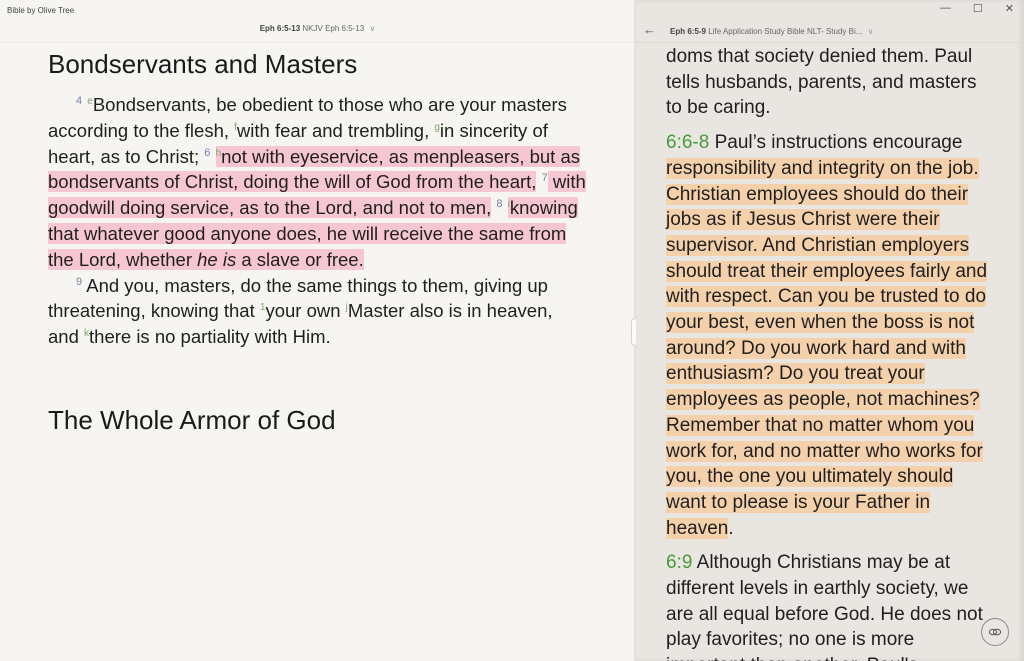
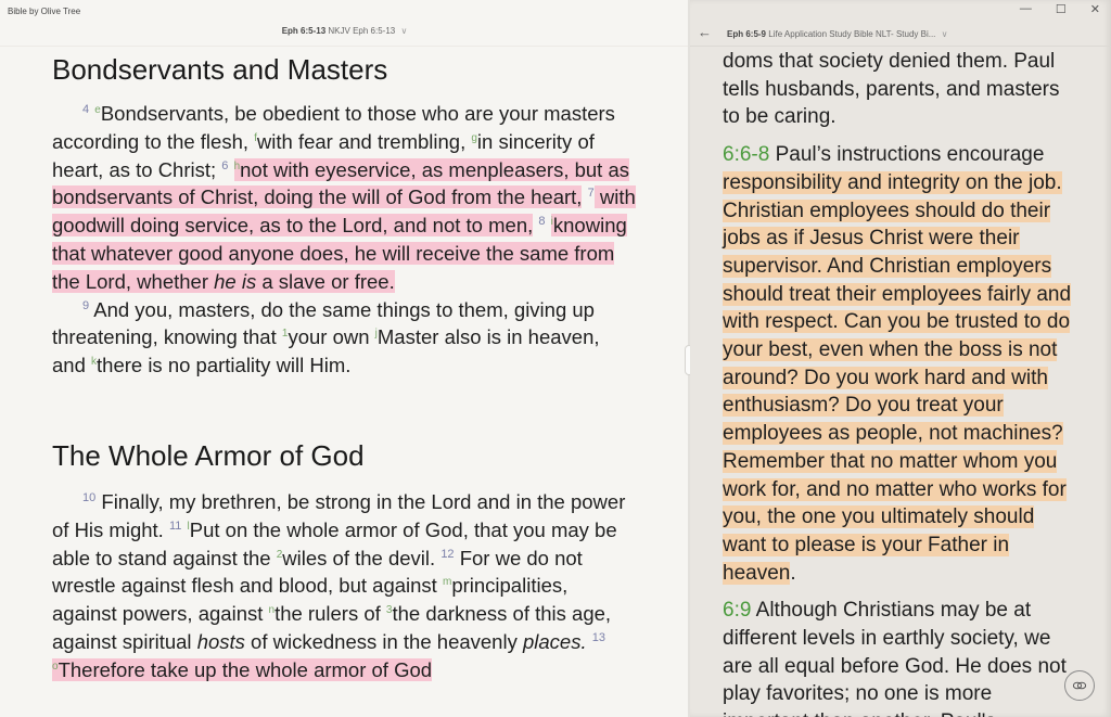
  Bible by Olive Tree
  Eph 6:5-13 NKJV Eph 6:5-13 ∨
  Bondservants and Masters
  4 eBondservants, be obedient to those who are your masters according to the flesh, fwith fear and trembling, gin sincerity of heart, as to Christ; 6 hnot with eyeservice, as menpleasers, but as bondservants of Christ, doing the will of God from the heart, 7 with goodwill doing service, as to the Lord, and not to men, 8 iknowing that whatever good anyone does, he will receive the same from the Lord, whether he is a slave or free.
- 9 And you, masters, do the same things to them, giving up threatening, knowing that 1your own jMaster also is in heaven, and kthere is no partiality with Him.
+ 9 And you, masters, do the same things to them, giving up threatening, knowing that 1your own jMaster also is in heaven, and kthere is no partiality will Him.
  The Whole Armor of God
+ 10 Finally, my brethren, be strong in the Lord and in the power of His might. 11 lPut on the whole armor of God, that you may be able to stand against the 2wiles of the devil. 12 For we do not wrestle against flesh and blood, but against mprincipalities, against powers, against nthe rulers of 3the darkness of this age, against spiritual hosts of wickedness in the heavenly places. 13 oTherefore take up the whole armor of God
  —
  ☐
  ✕
  ←
  Eph 6:5-9 Life Application Study Bible NLT- Study Bi... ∨
  doms that society denied them. Paul tells husbands, parents, and masters to be caring.
  6:6-8 Paul’s instructions encourage responsibility and integrity on the job. Christian employees should do their jobs as if Jesus Christ were their supervisor. And Christian employers should treat their employees fairly and with respect. Can you be trusted to do your best, even when the boss is not around? Do you work hard and with enthusiasm? Do you treat your employees as people, not machines? Remember that no matter whom you work for, and no matter who works for you, the one you ultimately should want to please is your Father in heaven.
  6:9 Although Christians may be at different levels in earthly society, we are all equal before God. He does not play favorites; no one is more
